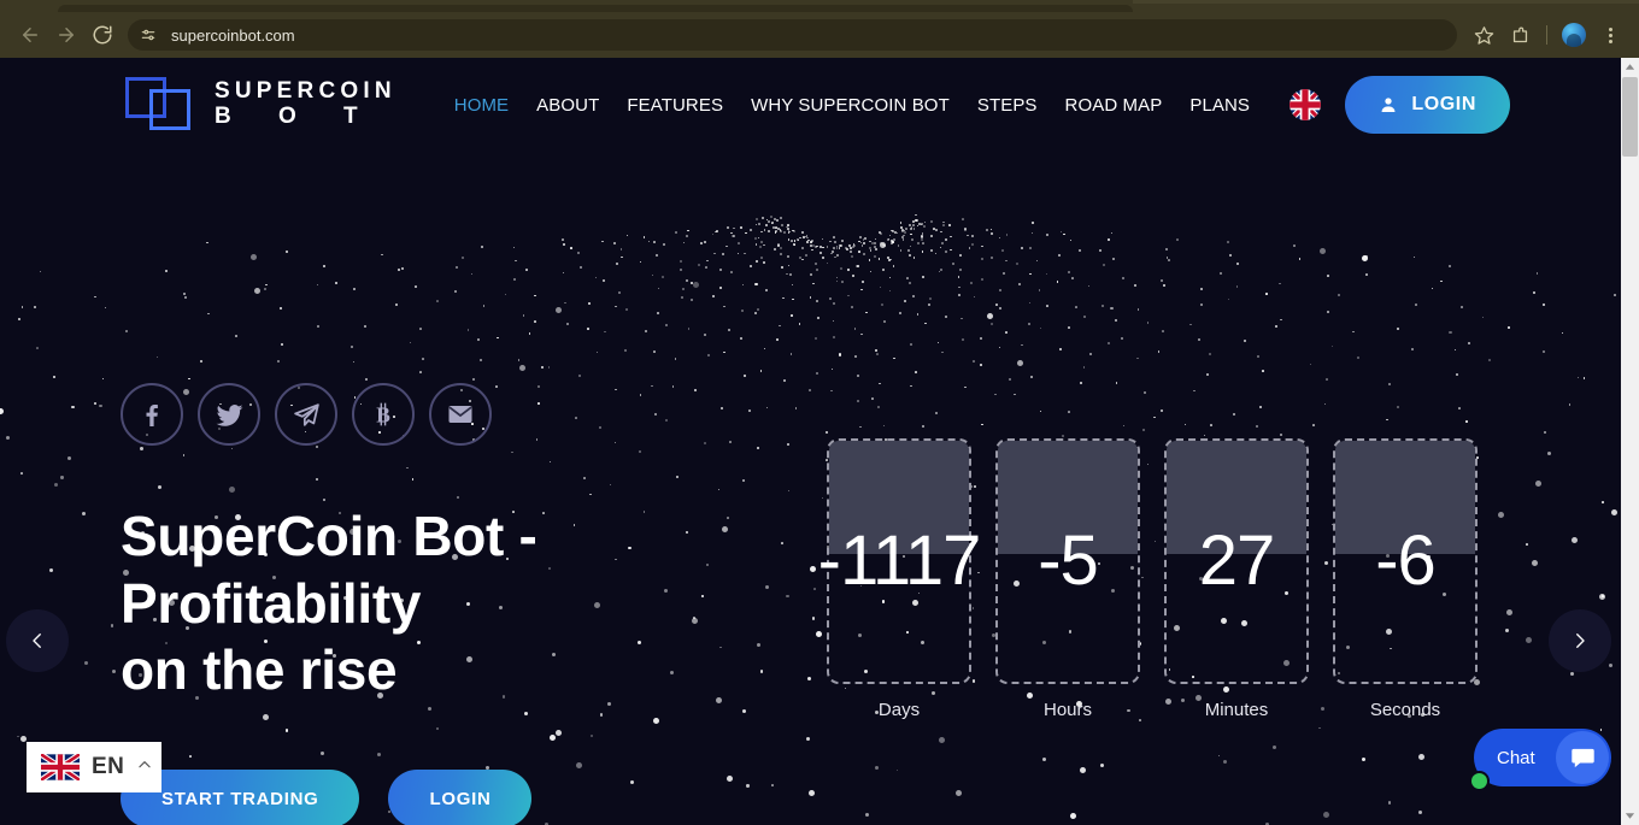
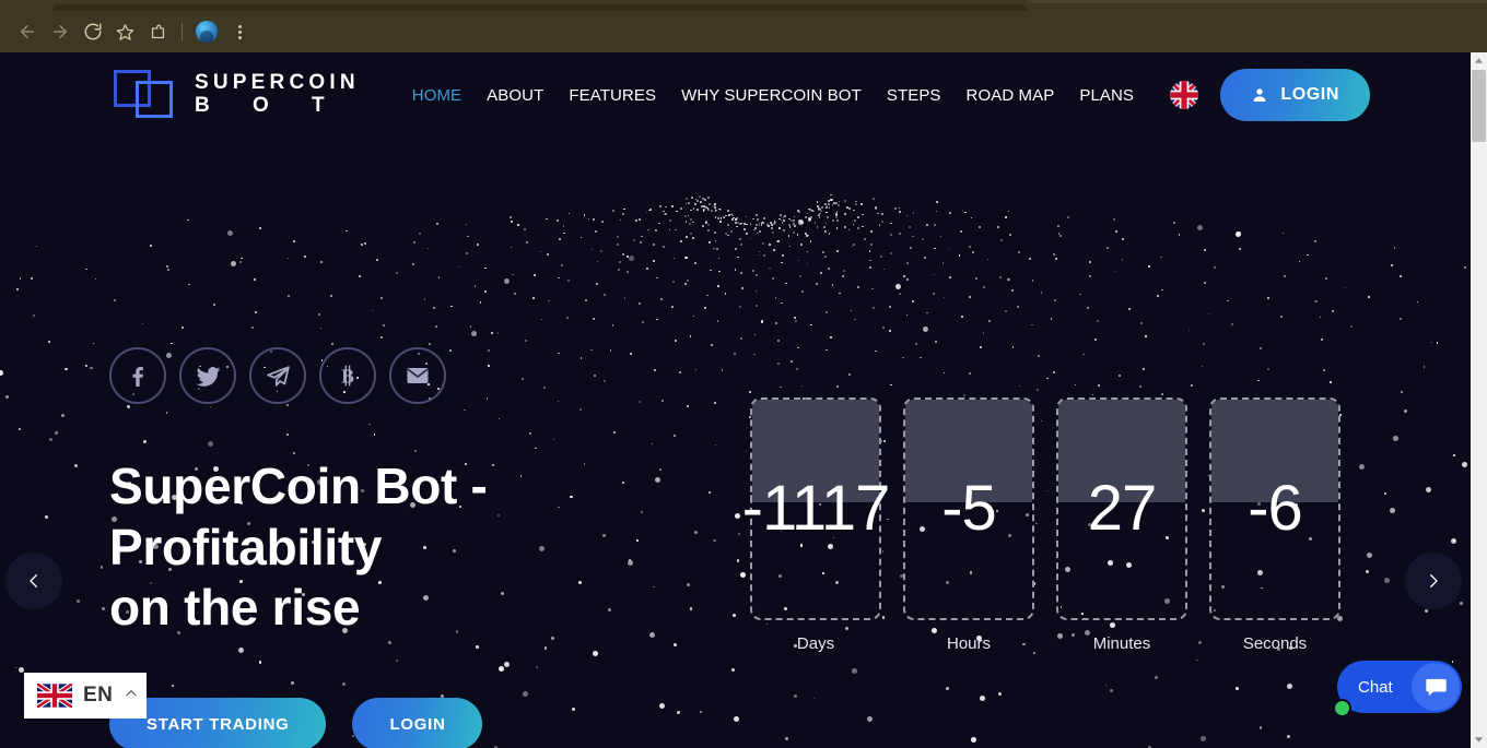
- supercoinbot.com
  SUPERCOIN
  B O T
  HOME
  ABOUT
  FEATURES
  WHY SUPERCOIN BOT
  STEPS
  ROAD MAP
  PLANS
  LOGIN
  B
  SuperCoin Bot -
  Profitability
  on the rise
  START TRADING
  LOGIN
  -1117
  Days
  -5
  Hours
  27
  Minutes
  -6
  Seconds
  EN
  Chat
